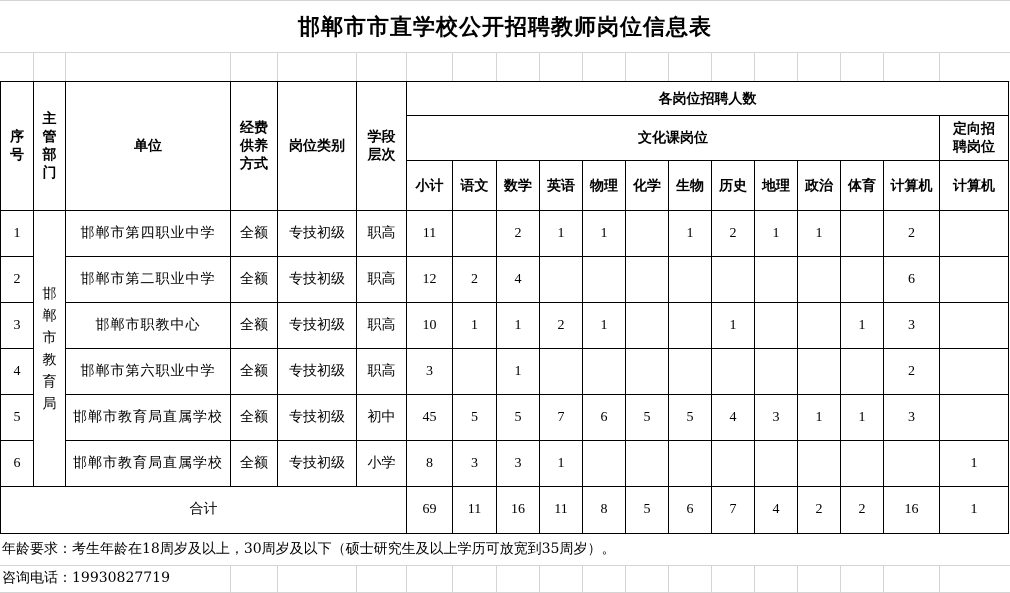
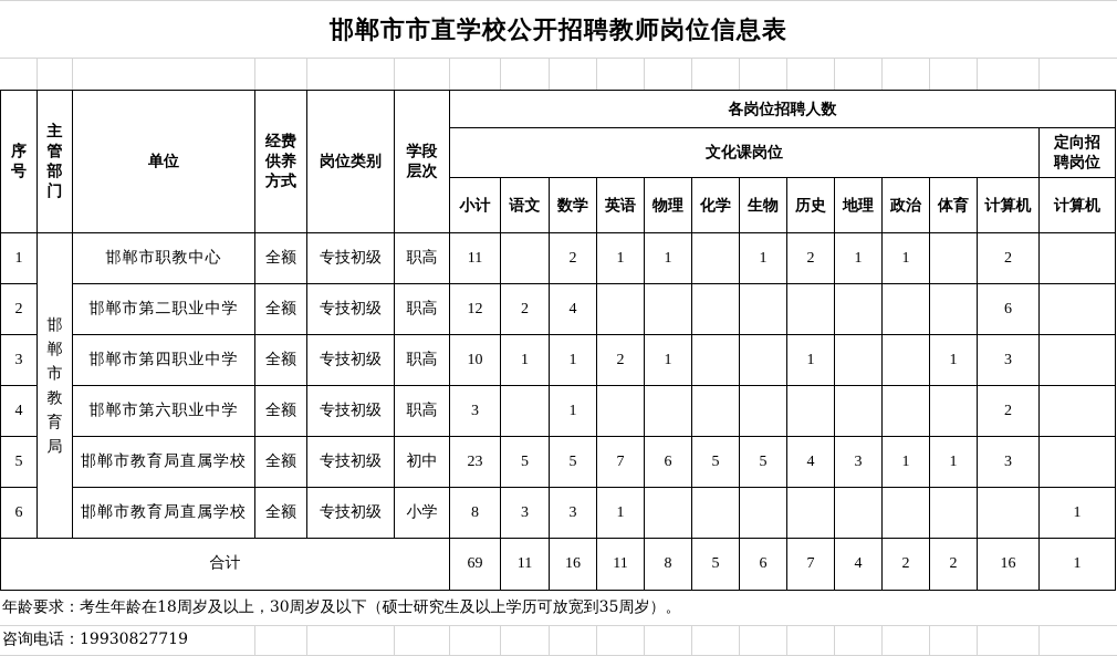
  邯郸市市直学校公开招聘教师岗位信息表
  序号	主管部门	单位	经费供养方式	岗位类别	学段层次	各岗位招聘人数
  文化课岗位	定向招聘岗位
  小计	语文	数学	英语	物理	化学	生物	历史	地理	政治	体育	计算机	计算机
- 1	邯郸市教育局	邯郸市第四职业中学	全额	专技初级	职高	11		2	1	1		1	2	1	1		2
+ 1	邯郸市教育局	邯郸市职教中心	全额	专技初级	职高	11		2	1	1		1	2	1	1		2
  2	邯郸市第二职业中学	全额	专技初级	职高	12	2	4									6
- 3	邯郸市职教中心	全额	专技初级	职高	10	1	1	2	1			1			1	3
+ 3	邯郸市第四职业中学	全额	专技初级	职高	10	1	1	2	1			1			1	3
  4	邯郸市第六职业中学	全额	专技初级	职高	3		1									2
- 5	邯郸市教育局直属学校	全额	专技初级	初中	45	5	5	7	6	5	5	4	3	1	1	3
+ 5	邯郸市教育局直属学校	全额	专技初级	初中	23	5	5	7	6	5	5	4	3	1	1	3
  6	邯郸市教育局直属学校	全额	专技初级	小学	8	3	3	1									1
  合计	69	11	16	11	8	5	6	7	4	2	2	16	1
  年龄要求：考生年龄在18周岁及以上，30周岁及以下（硕士研究生及以上学历可放宽到35周岁）。
  咨询电话：19930827719
